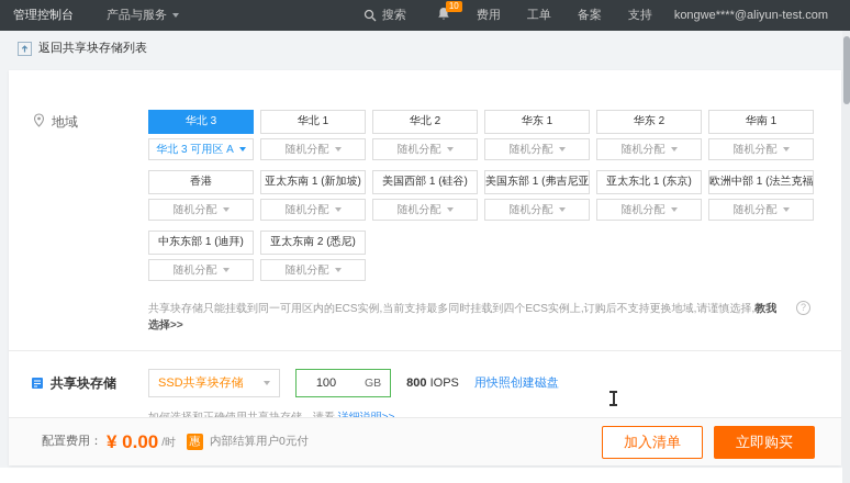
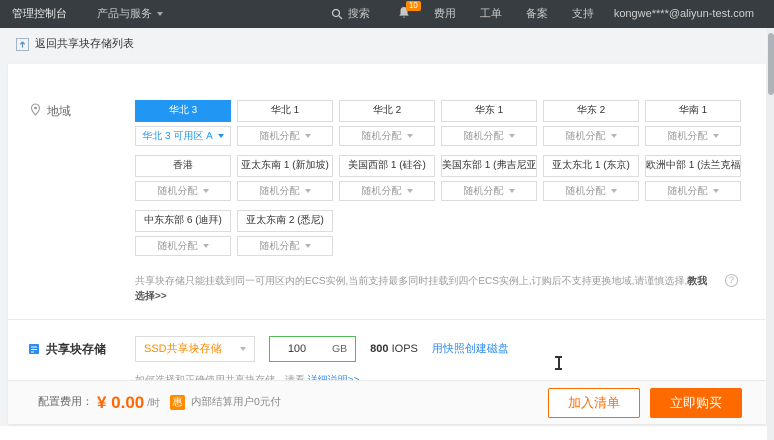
  管理控制台
  产品与服务
  搜索
  10
  费用
  工单
  备案
  支持
  kongwe****@aliyun-test.com
  返回共享块存储列表
  地域
  华北 3
  华北 3 可用区 A
  华北 1
  随机分配
  华北 2
  随机分配
  华东 1
  随机分配
  华东 2
  随机分配
  华南 1
  随机分配
  香港
  随机分配
  亚太东南 1 (新加坡)
  随机分配
  美国西部 1 (硅谷)
  随机分配
  美国东部 1 (弗吉尼亚
  随机分配
  亚太东北 1 (东京)
  随机分配
  欧洲中部 1 (法兰克福
  随机分配
- 中东东部 1 (迪拜)
+ 中东东部 6 (迪拜)
  随机分配
  亚太东南 2 (悉尼)
  随机分配
  共享块存储只能挂载到同一可用区内的ECS实例,当前支持最多同时挂载到四个ECS实例上,订购后不支持更换地域,请谨慎选择,教我选择>>
  ?
  共享块存储
  SSD共享块存储
  100
  GB
  800 IOPS
  用快照创建磁盘
  配置费用：
  ¥ 0.00
  /时
  惠
  内部结算用户0元付
  加入清单
  立即购买
